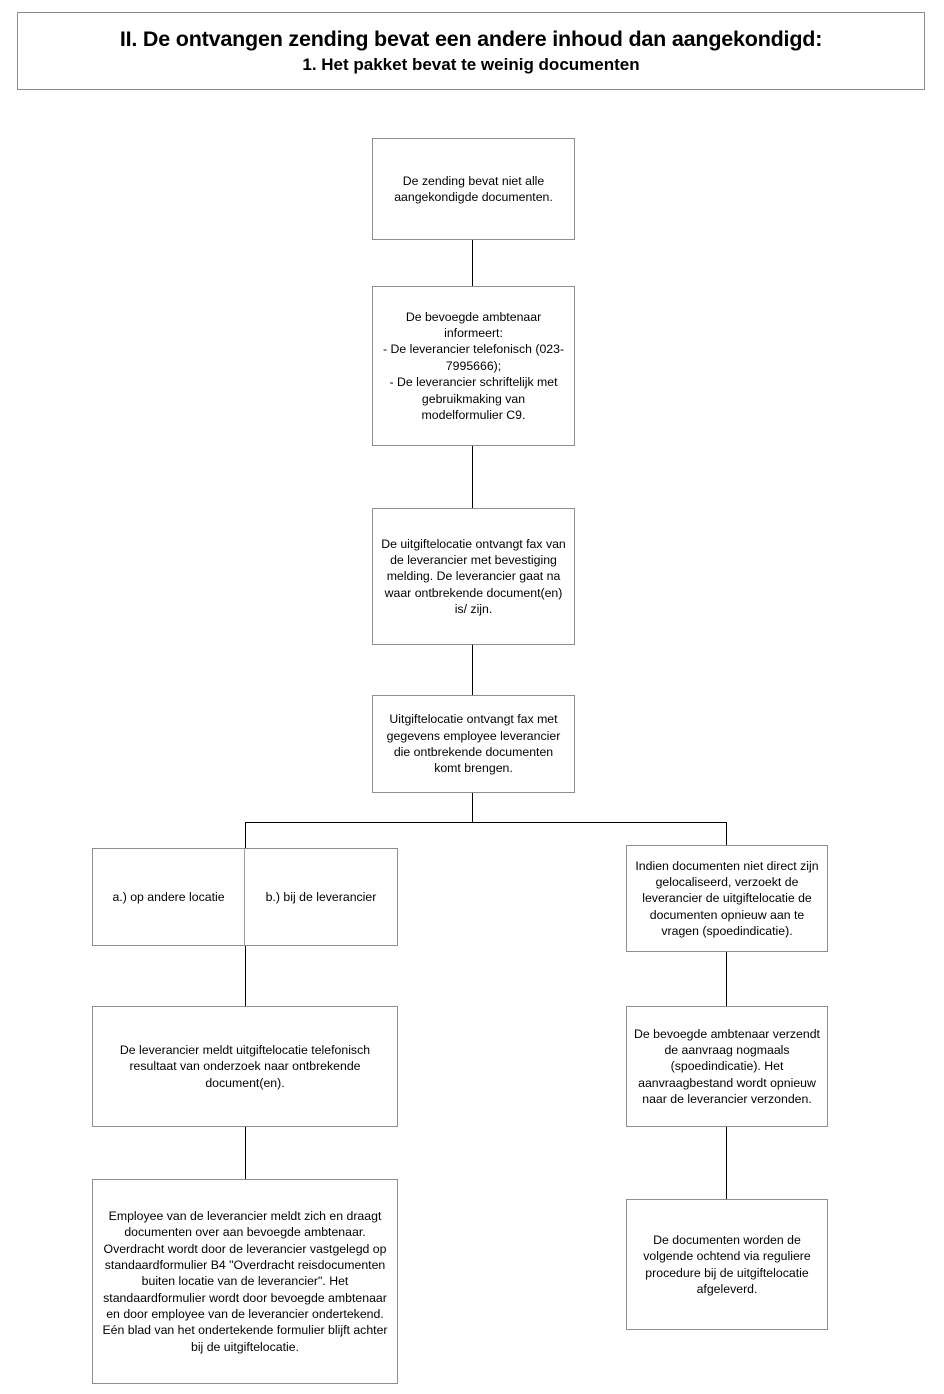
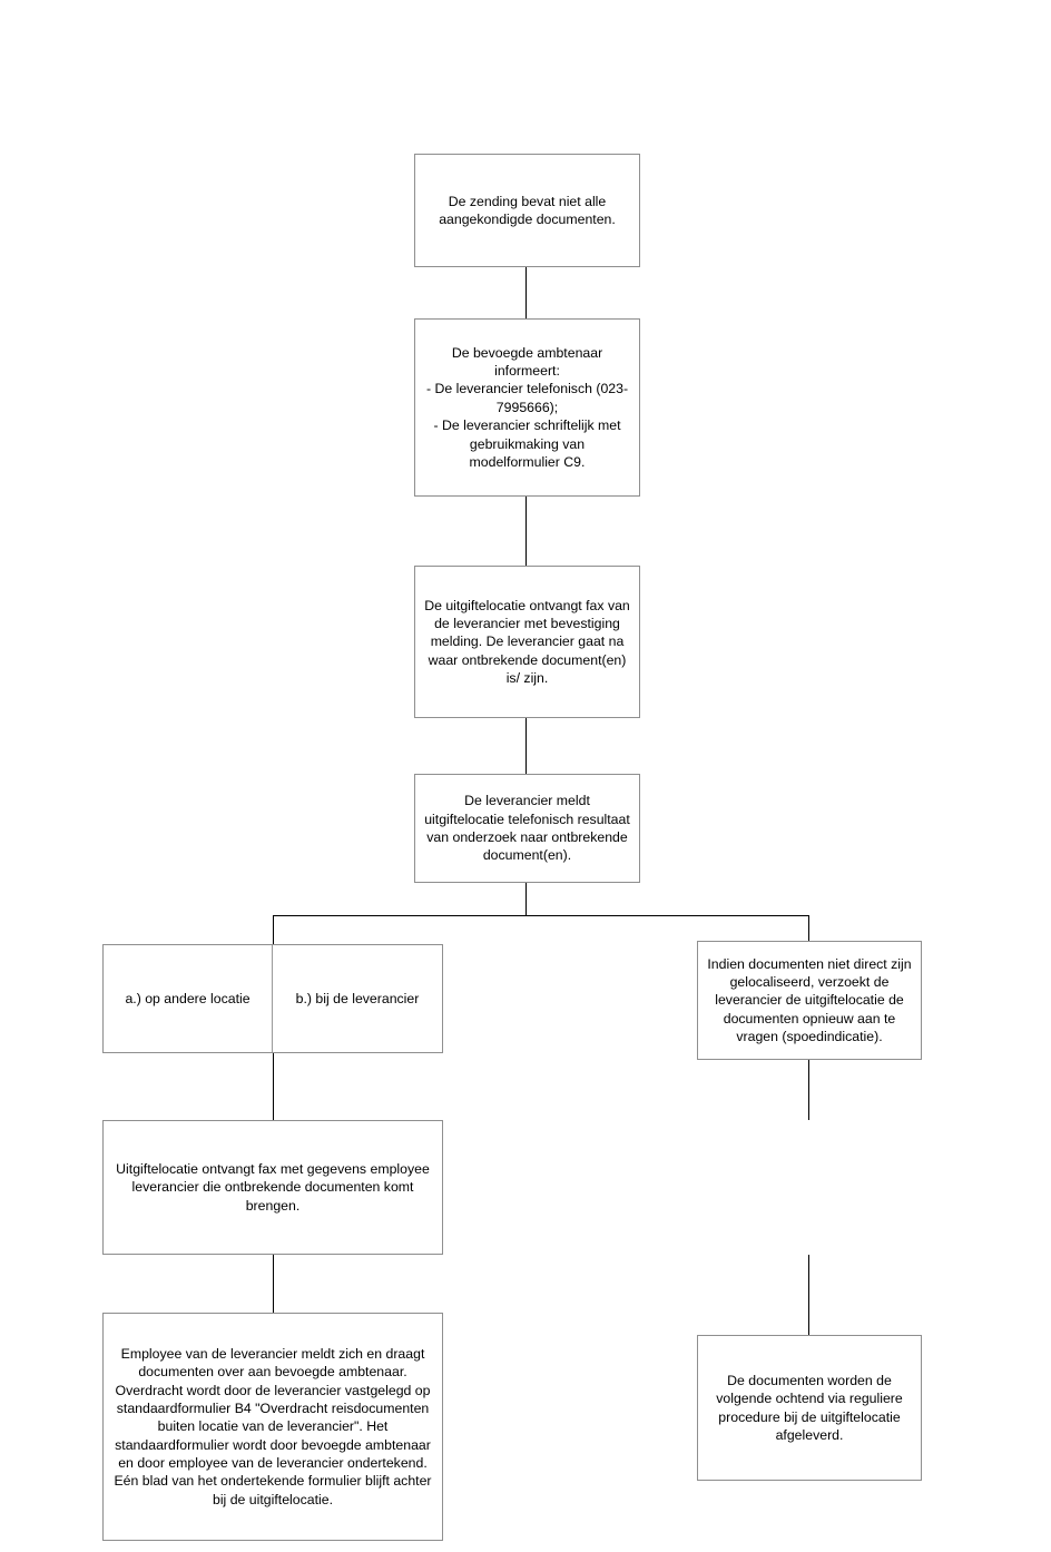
- II. De ontvangen zending bevat een andere inhoud dan aangekondigd:
- 1. Het pakket bevat te weinig documenten
  De zending bevat niet alle aangekondigde documenten.
  De bevoegde ambtenaar informeert:
  - De leverancier telefonisch (023-7995666);
  - De leverancier schriftelijk met gebruikmaking van modelformulier C9.
  De uitgiftelocatie ontvangt fax van de leverancier met bevestiging melding. De leverancier gaat na waar ontbrekende document(en) is/ zijn.
- Uitgiftelocatie ontvangt fax met gegevens employee leverancier die ontbrekende documenten komt brengen.
+ De leverancier meldt uitgiftelocatie telefonisch resultaat van onderzoek naar ontbrekende document(en).
  a.) op andere locatie
  b.) bij de leverancier
  Indien documenten niet direct zijn gelocaliseerd, verzoekt de leverancier de uitgiftelocatie de documenten opnieuw aan te vragen (spoedindicatie).
- De leverancier meldt uitgiftelocatie telefonisch resultaat van onderzoek naar ontbrekende document(en).
+ Uitgiftelocatie ontvangt fax met gegevens employee leverancier die ontbrekende documenten komt brengen.
- De bevoegde ambtenaar verzendt de aanvraag nogmaals (spoedindicatie). Het aanvraagbestand wordt opnieuw naar de leverancier verzonden.
  Employee van de leverancier meldt zich en draagt documenten over aan bevoegde ambtenaar. Overdracht wordt door de leverancier vastgelegd op standaardformulier B4 "Overdracht reisdocumenten buiten locatie van de leverancier". Het standaardformulier wordt door bevoegde ambtenaar en door employee van de leverancier ondertekend. Eén blad van het ondertekende formulier blijft achter bij de uitgiftelocatie.
  De documenten worden de volgende ochtend via reguliere procedure bij de uitgiftelocatie afgeleverd.
